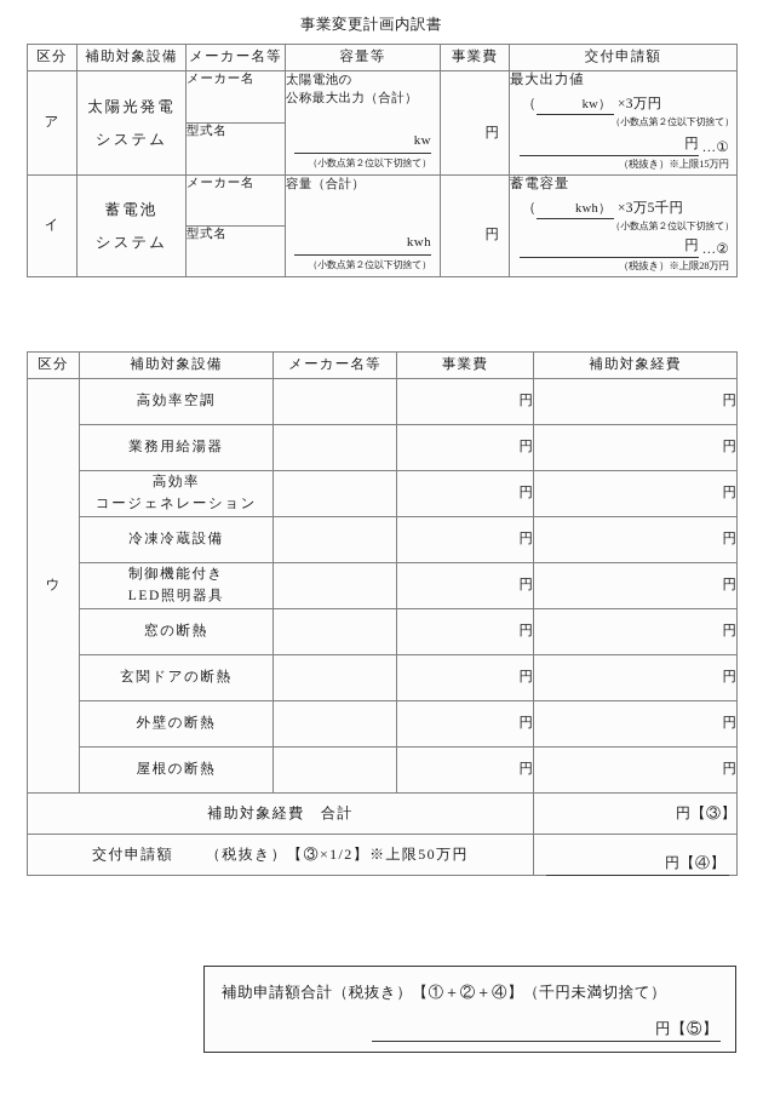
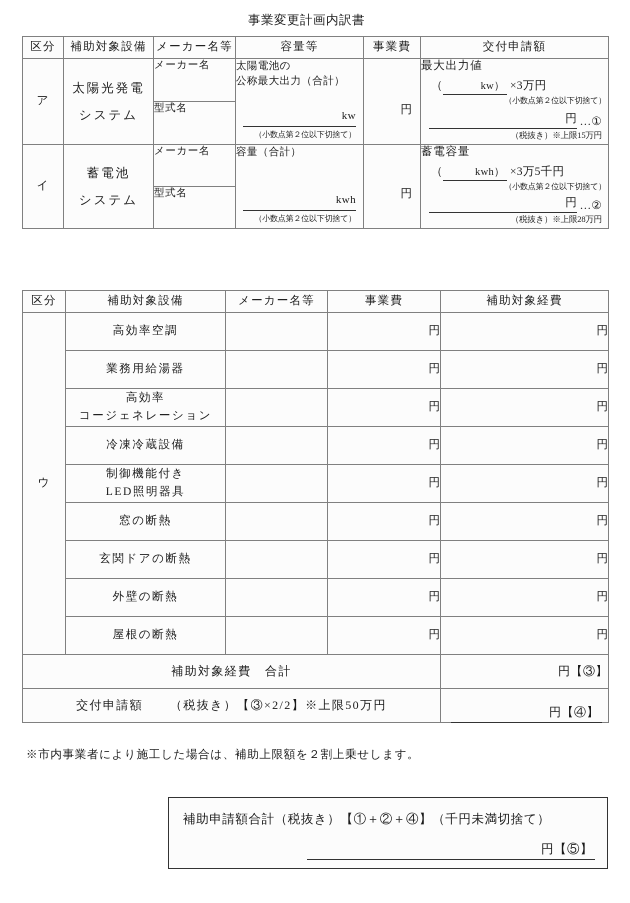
  事業変更計画内訳書
  区分	補助対象設備	メーカー名等	容量等	事業費	交付申請額
  ア	太陽光発電 システム	メーカー名	太陽電池の 公称最大出力（合計） kw （小数点第２位以下切捨て）	円	最大出力値 （ kw） ×3万円 （小数点第２位以下切捨て） 円 …① （税抜き）※上限15万円
  型式名
  イ	蓄電池 システム	メーカー名	容量（合計） kwh （小数点第２位以下切捨て）	円	蓄電容量 （ kwh） ×3万5千円 （小数点第２位以下切捨て） 円 …② （税抜き）※上限28万円
  型式名
  区分	補助対象設備	メーカー名等	事業費	補助対象経費
  ウ	高効率空調		円	円
  業務用給湯器		円	円
  高効率 コージェネレーション		円	円
  冷凍冷蔵設備		円	円
  制御機能付き LED照明器具		円	円
  窓の断熱		円	円
  玄関ドアの断熱		円	円
  外壁の断熱		円	円
  屋根の断熱		円	円
  補助対象経費 合計	円【③】
- 交付申請額 （税抜き）【③×1/2】※上限50万円	円【④】
+ 交付申請額 （税抜き）【③×2/2】※上限50万円	円【④】
+ ※市内事業者により施工した場合は、補助上限額を２割上乗せします。
  補助申請額合計（税抜き）【①＋②＋④】（千円未満切捨て）
  円【⑤】
